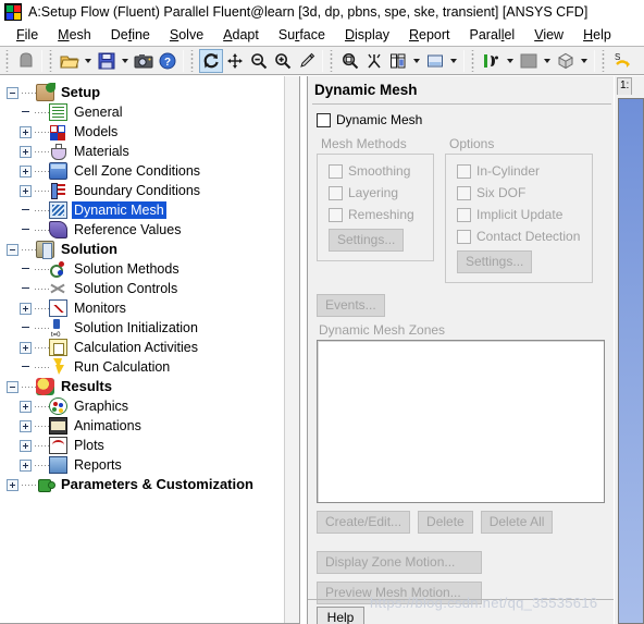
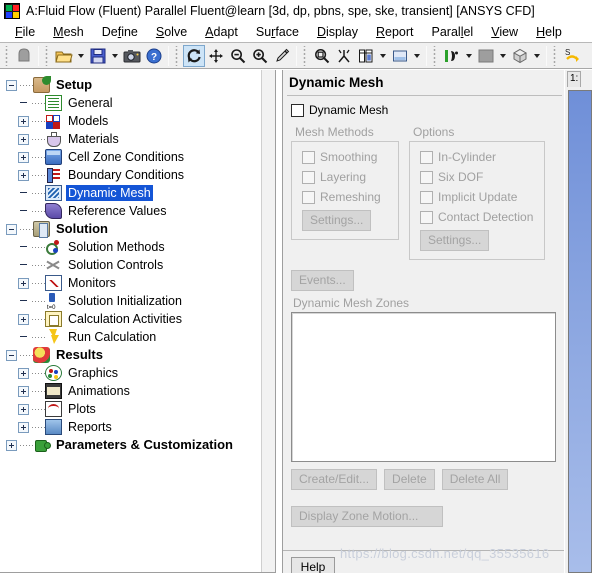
- A:Setup Flow (Fluent) Parallel Fluent@learn [3d, dp, pbns, spe, ske, transient] [ANSYS CFD]
+ A:Fluid Flow (Fluent) Parallel Fluent@learn [3d, dp, pbns, spe, ske, transient] [ANSYS CFD]
  File
  Mesh
  Define
  Solve
  Adapt
  Surface
  Display
  Report
  Parallel
  View
  Help
  ?
  S
  Setup
  General
  Models
  Materials
  Cell Zone Conditions
  Boundary Conditions
  Dynamic Mesh
  Reference Values
  Solution
  Solution Methods
  Solution Controls
  Monitors
  Solution Initialization
  Calculation Activities
  Run Calculation
  Results
  Graphics
  Animations
  Plots
  Reports
  Parameters & Customization
  Dynamic Mesh
  Dynamic Mesh
  Mesh Methods
  Smoothing
  Layering
  Remeshing
  Settings...
  Options
  In-Cylinder
  Six DOF
  Implicit Update
  Contact Detection
  Settings...
  Events...
  Dynamic Mesh Zones
  Create/Edit...
  Delete
  Delete All
  Display Zone Motion...
- Preview Mesh Motion...
  Help
  1:
  https://blog.csdn.net/qq_35535616
